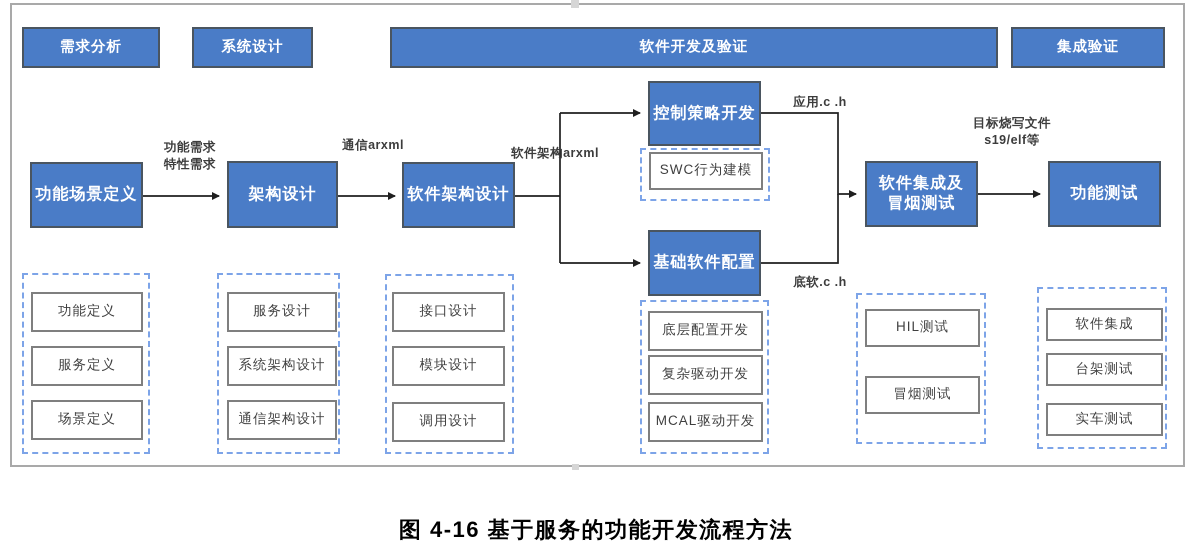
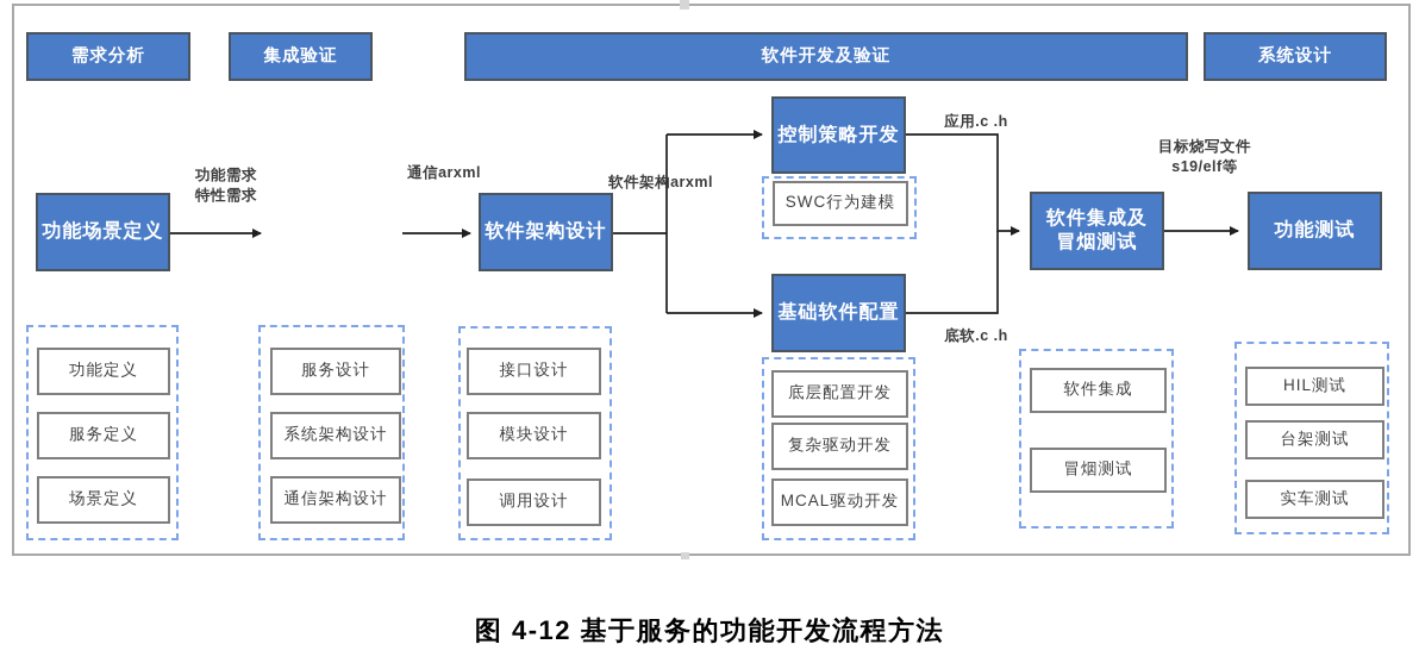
  需求分析
- 系统设计
+ 集成验证
  软件开发及验证
- 集成验证
+ 系统设计
  功能场景定义
- 架构设计
  软件架构设计
  控制策略开发
  基础软件配置
  软件集成及
  冒烟测试
  功能测试
  SWC行为建模
  功能需求
  特性需求
  通信arxml
  软件架构arxml
  应用.c .h
  底软.c .h
  目标烧写文件
  s19/elf等
  功能定义
  服务定义
  场景定义
  服务设计
  系统架构设计
  通信架构设计
  接口设计
  模块设计
  调用设计
  底层配置开发
  复杂驱动开发
  MCAL驱动开发
- HIL测试
+ 软件集成
  冒烟测试
- 软件集成
+ HIL测试
  台架测试
  实车测试
- 图 4-16 基于服务的功能开发流程方法
+ 图 4-12 基于服务的功能开发流程方法
